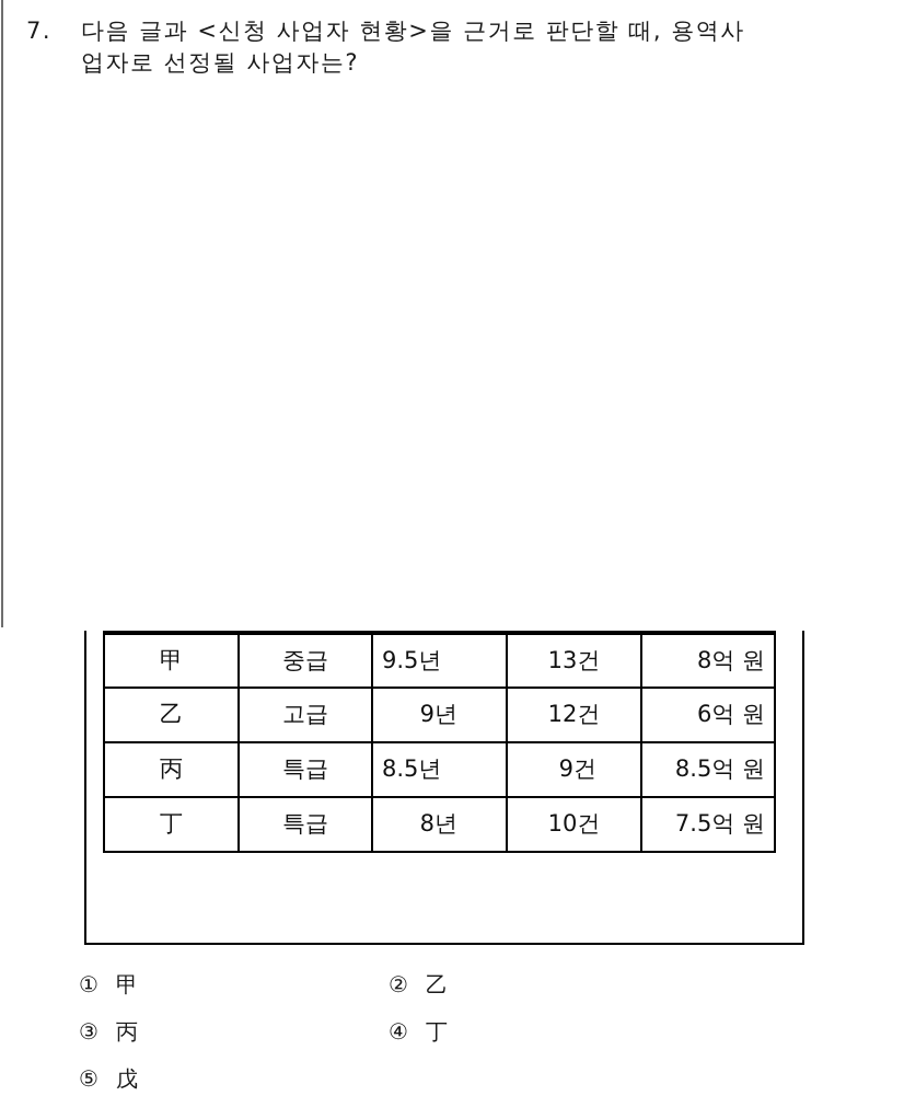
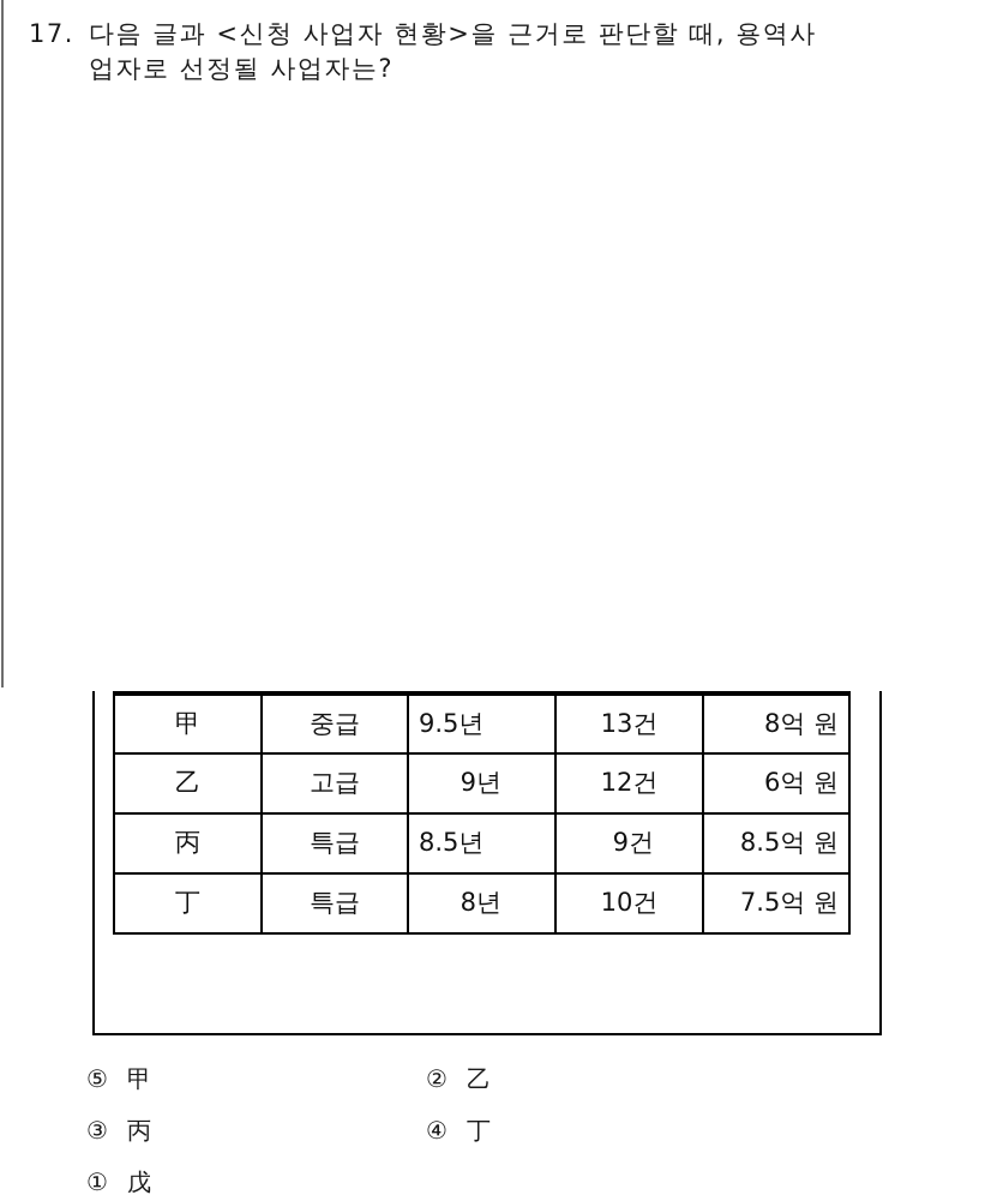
- 7. 다음 글과 <신청 사업자 현황>을 근거로 판단할 때, 용역사
+ 17. 다음 글과 <신청 사업자 현황>을 근거로 판단할 때, 용역사
  업자로 선정될 사업자는?
  甲	중급	9.5년	13건	8억 원
  乙	고급	9년	12건	6억 원
  丙	특급	8.5년	9건	8.5억 원
  丁	특급	8년	10건	7.5억 원
- ① 甲
+ ⑤ 甲
  ② 乙
  ③ 丙
  ④ 丁
- ⑤ 戊
+ ① 戊
